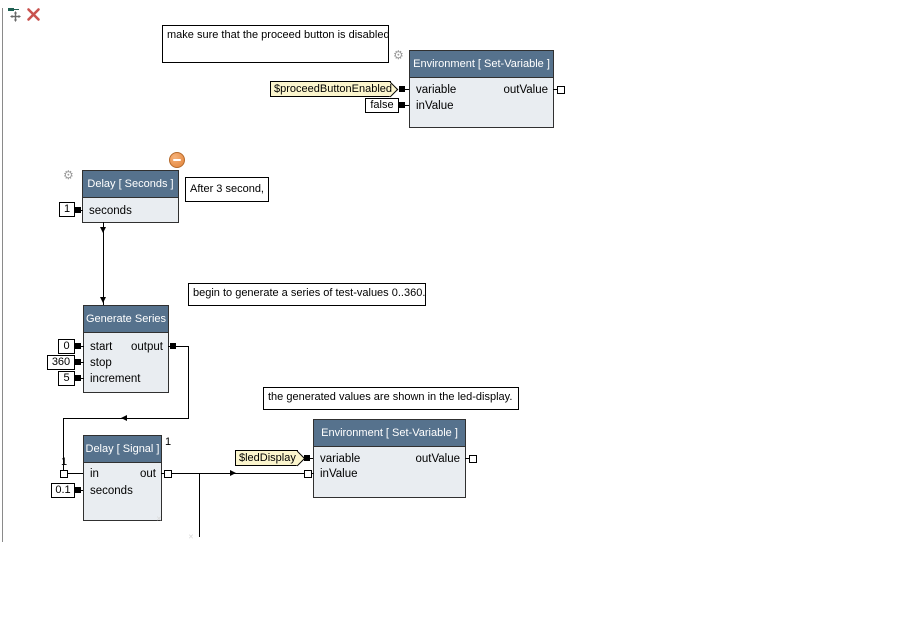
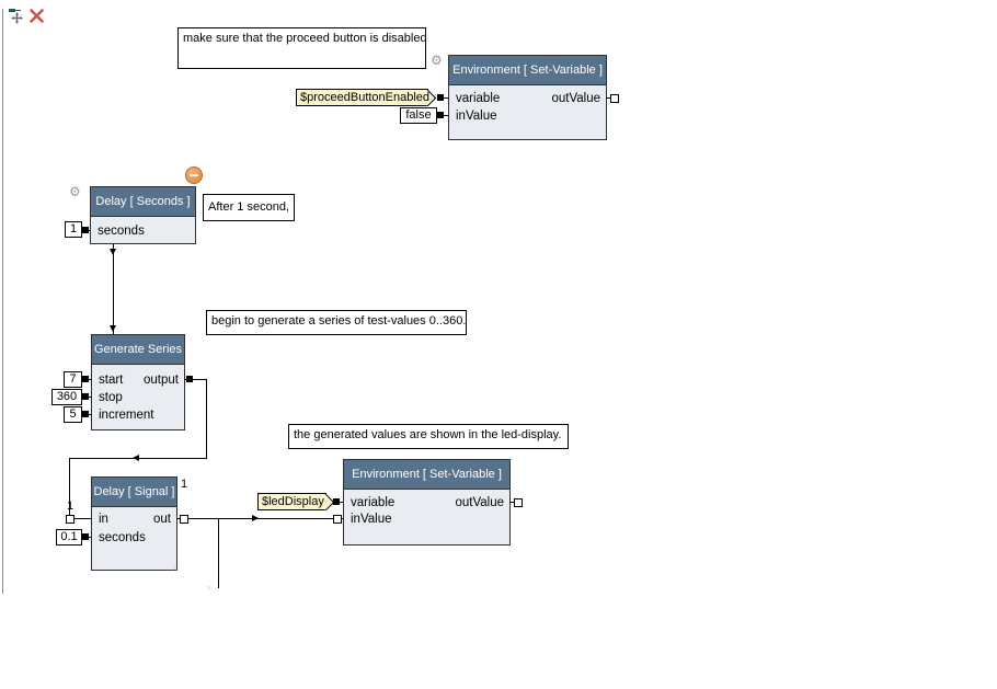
  make sure that the proceed button is disabled
  ⚙
  Environment [ Set-Variable ]
  variable
  inValue
  outValue
  $proceedButtonEnabled
  false
  ⚙
  Delay [ Seconds ]
  seconds
  1
- After 3 second,
+ After 1 second,
  begin to generate a series of test-values 0..360.
  Generate Series
  start
  stop
  increment
  output
- 0
+ 7
  360
  5
  the generated values are shown in the led-display.
  Delay [ Signal ]
  in
  seconds
  out
  1
  1
  0.1
  Environment [ Set-Variable ]
  variable
  inValue
  outValue
  $ledDisplay
